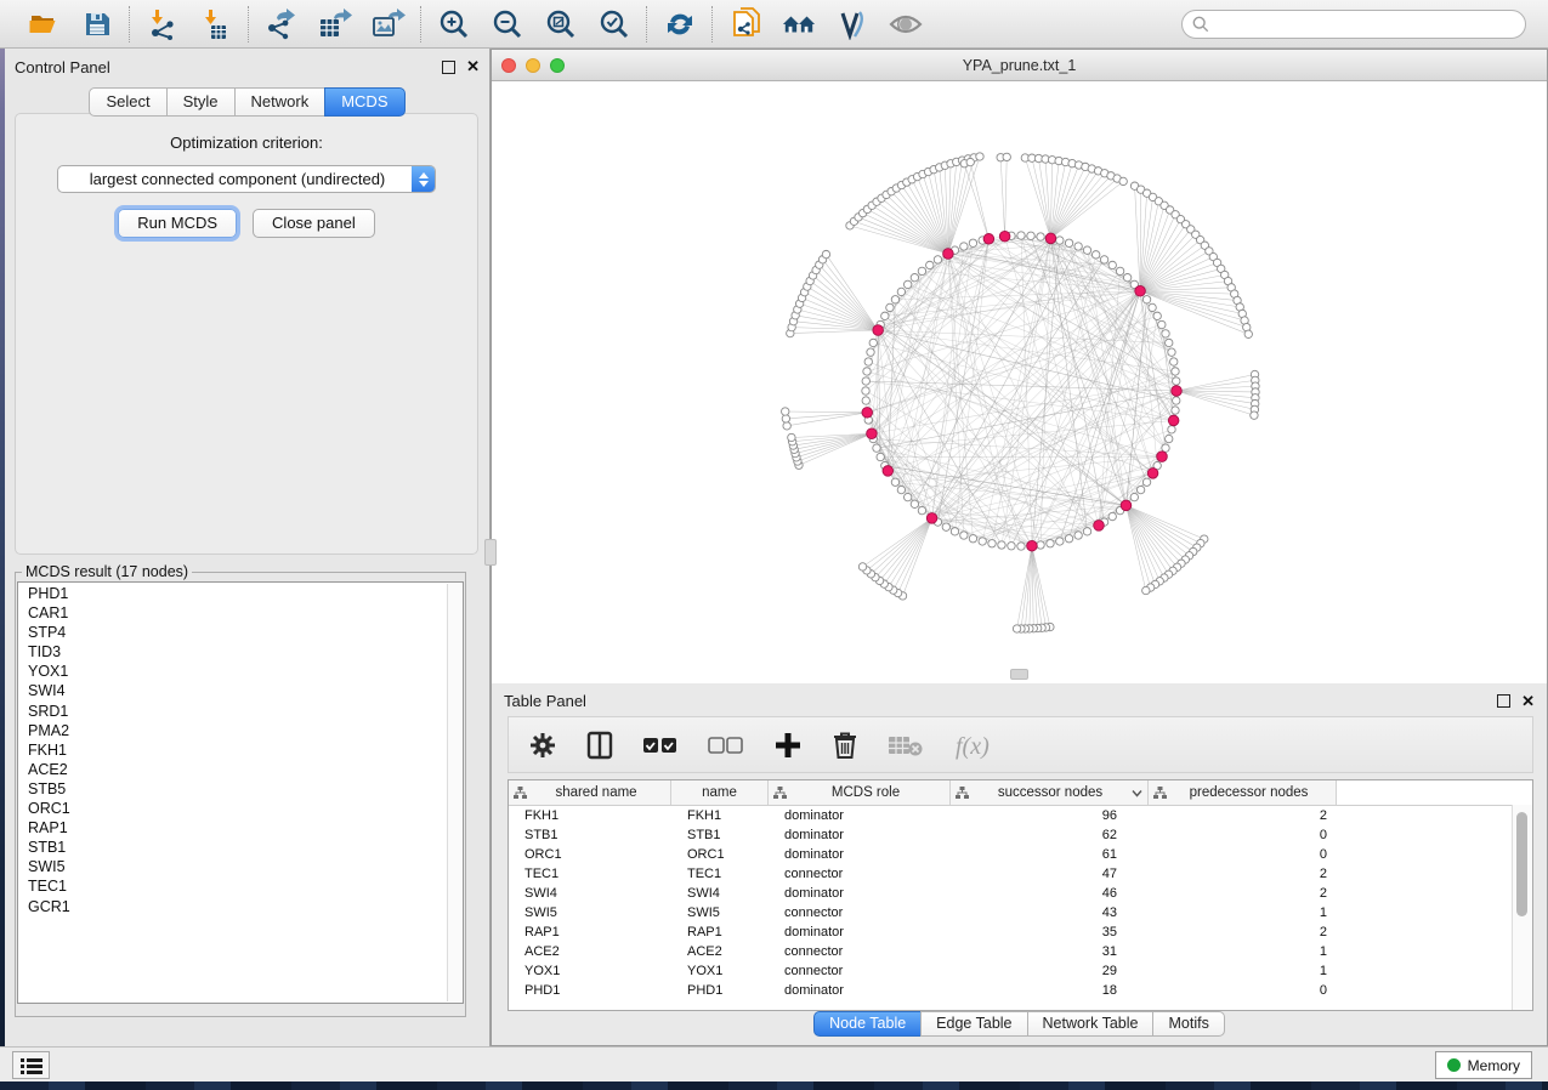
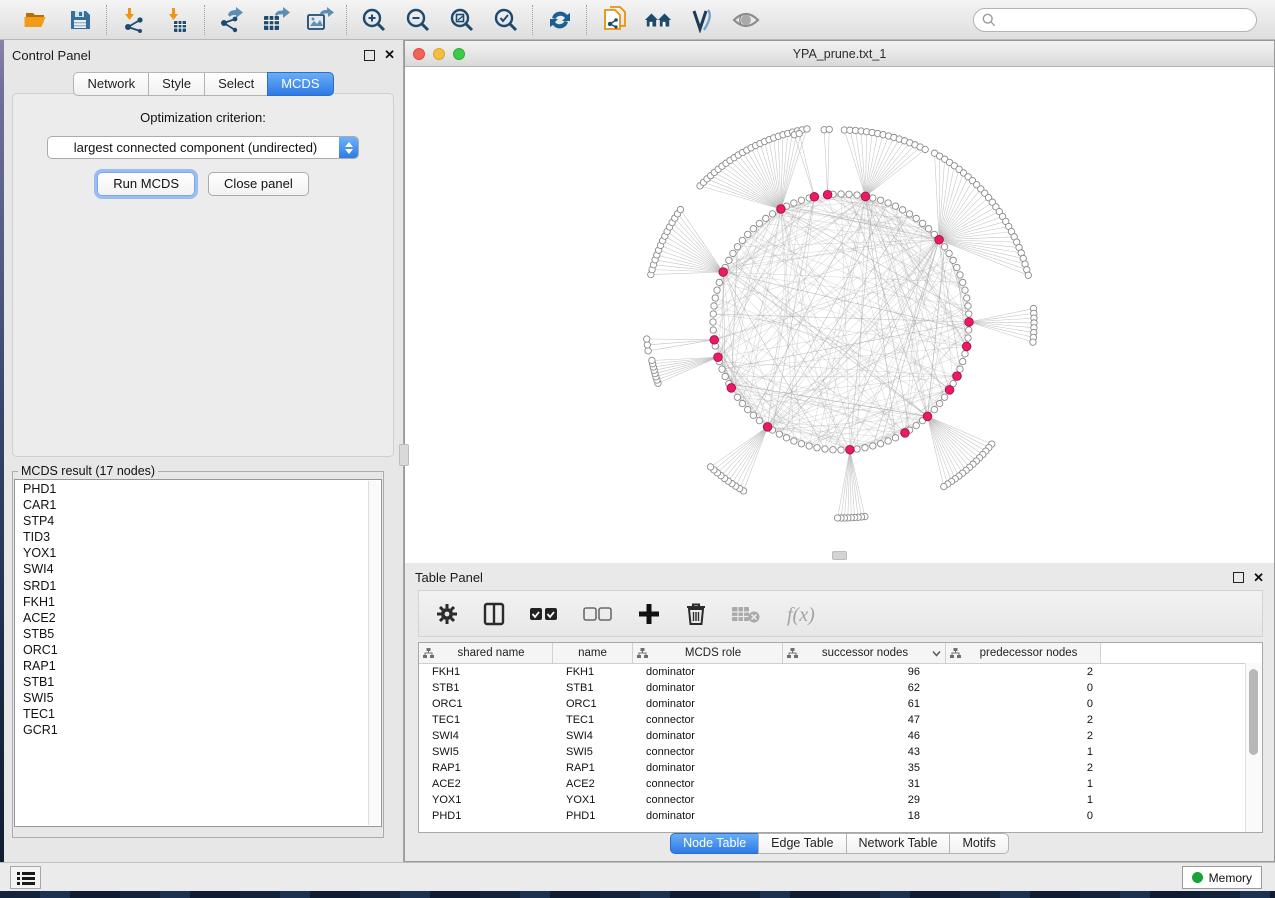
  Control Panel
  ✕
- Select
+ Network
  Style
- Network
+ Select
  MCDS
  Optimization criterion:
  largest connected component (undirected)
  Run MCDS
  Close panel
  MCDS result (17 nodes)
  PHD1
  CAR1
  STP4
  TID3
  YOX1
  SWI4
  SRD1
- PMA2
  FKH1
  ACE2
  STB5
  ORC1
  RAP1
  STB1
  SWI5
  TEC1
  GCR1
  YPA_prune.txt_1
  Table Panel
  ✕
  f(x)
  shared name
  name
  MCDS role
  successor nodes
  predecessor nodes
  FKH1
  FKH1
  dominator
  96
  2
  STB1
  STB1
  dominator
  62
  0
  ORC1
  ORC1
  dominator
  61
  0
  TEC1
  TEC1
  connector
  47
  2
  SWI4
  SWI4
  dominator
  46
  2
  SWI5
  SWI5
  connector
  43
  1
  RAP1
  RAP1
  dominator
  35
  2
  ACE2
  ACE2
  connector
  31
  1
  YOX1
  YOX1
  connector
  29
  1
  PHD1
  PHD1
  dominator
  18
  0
  Node Table
  Edge Table
  Network Table
  Motifs
  Memory
